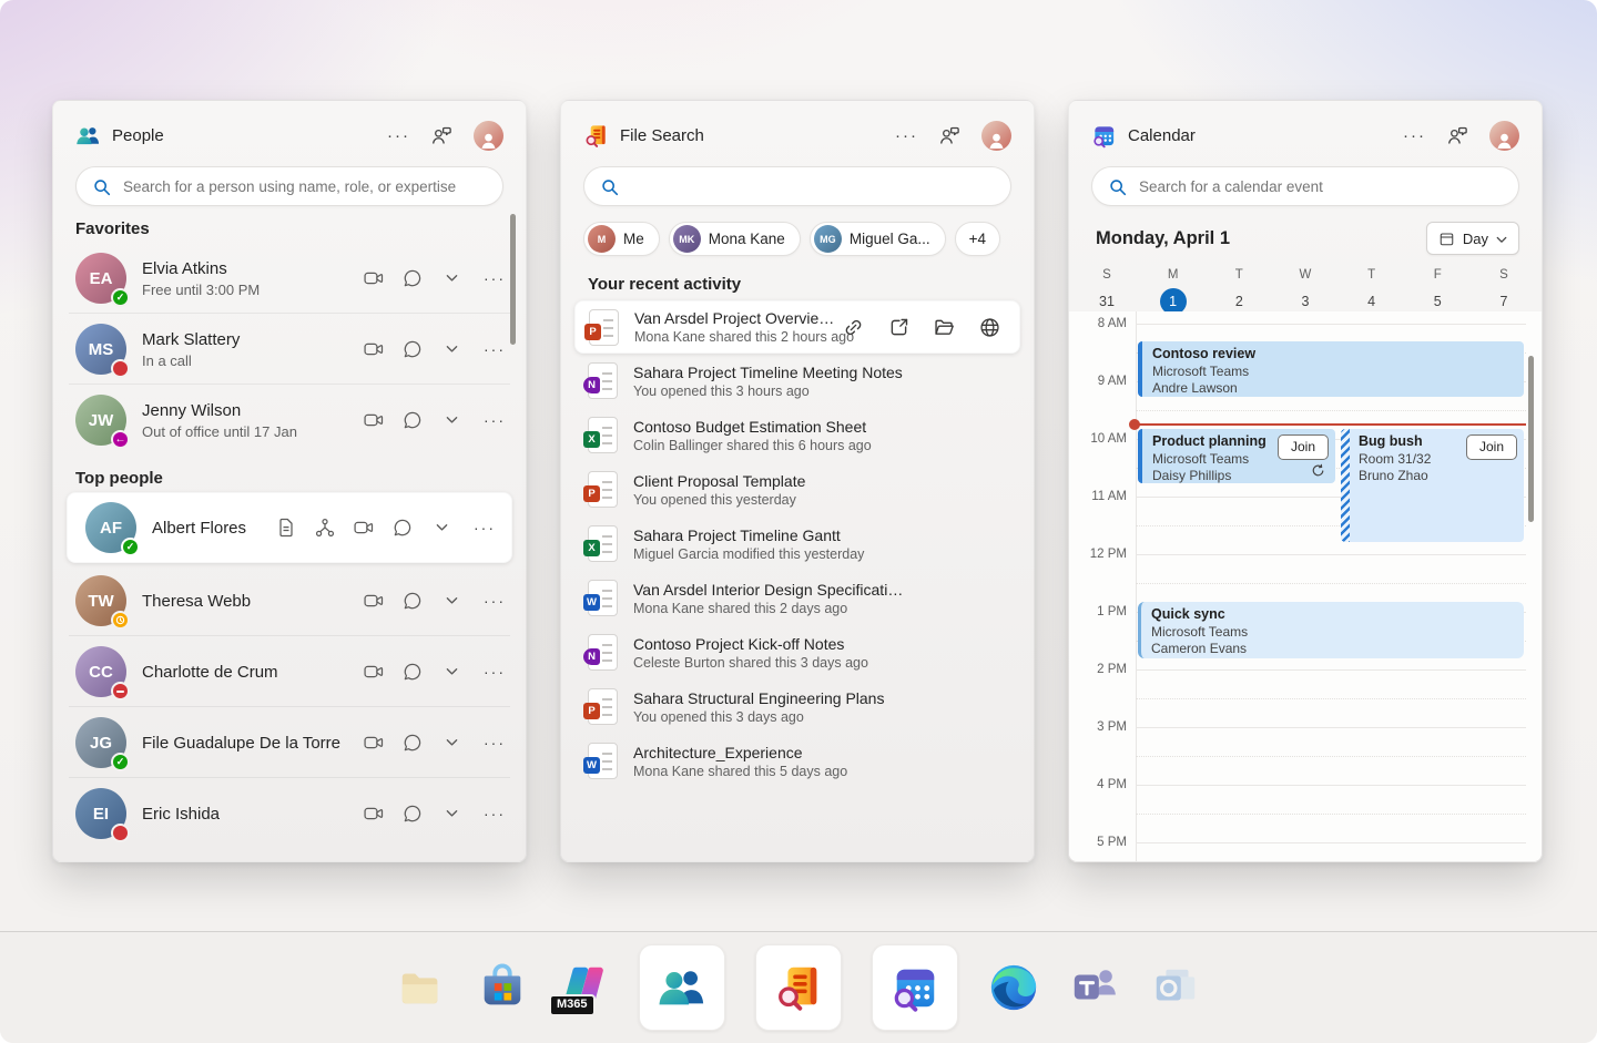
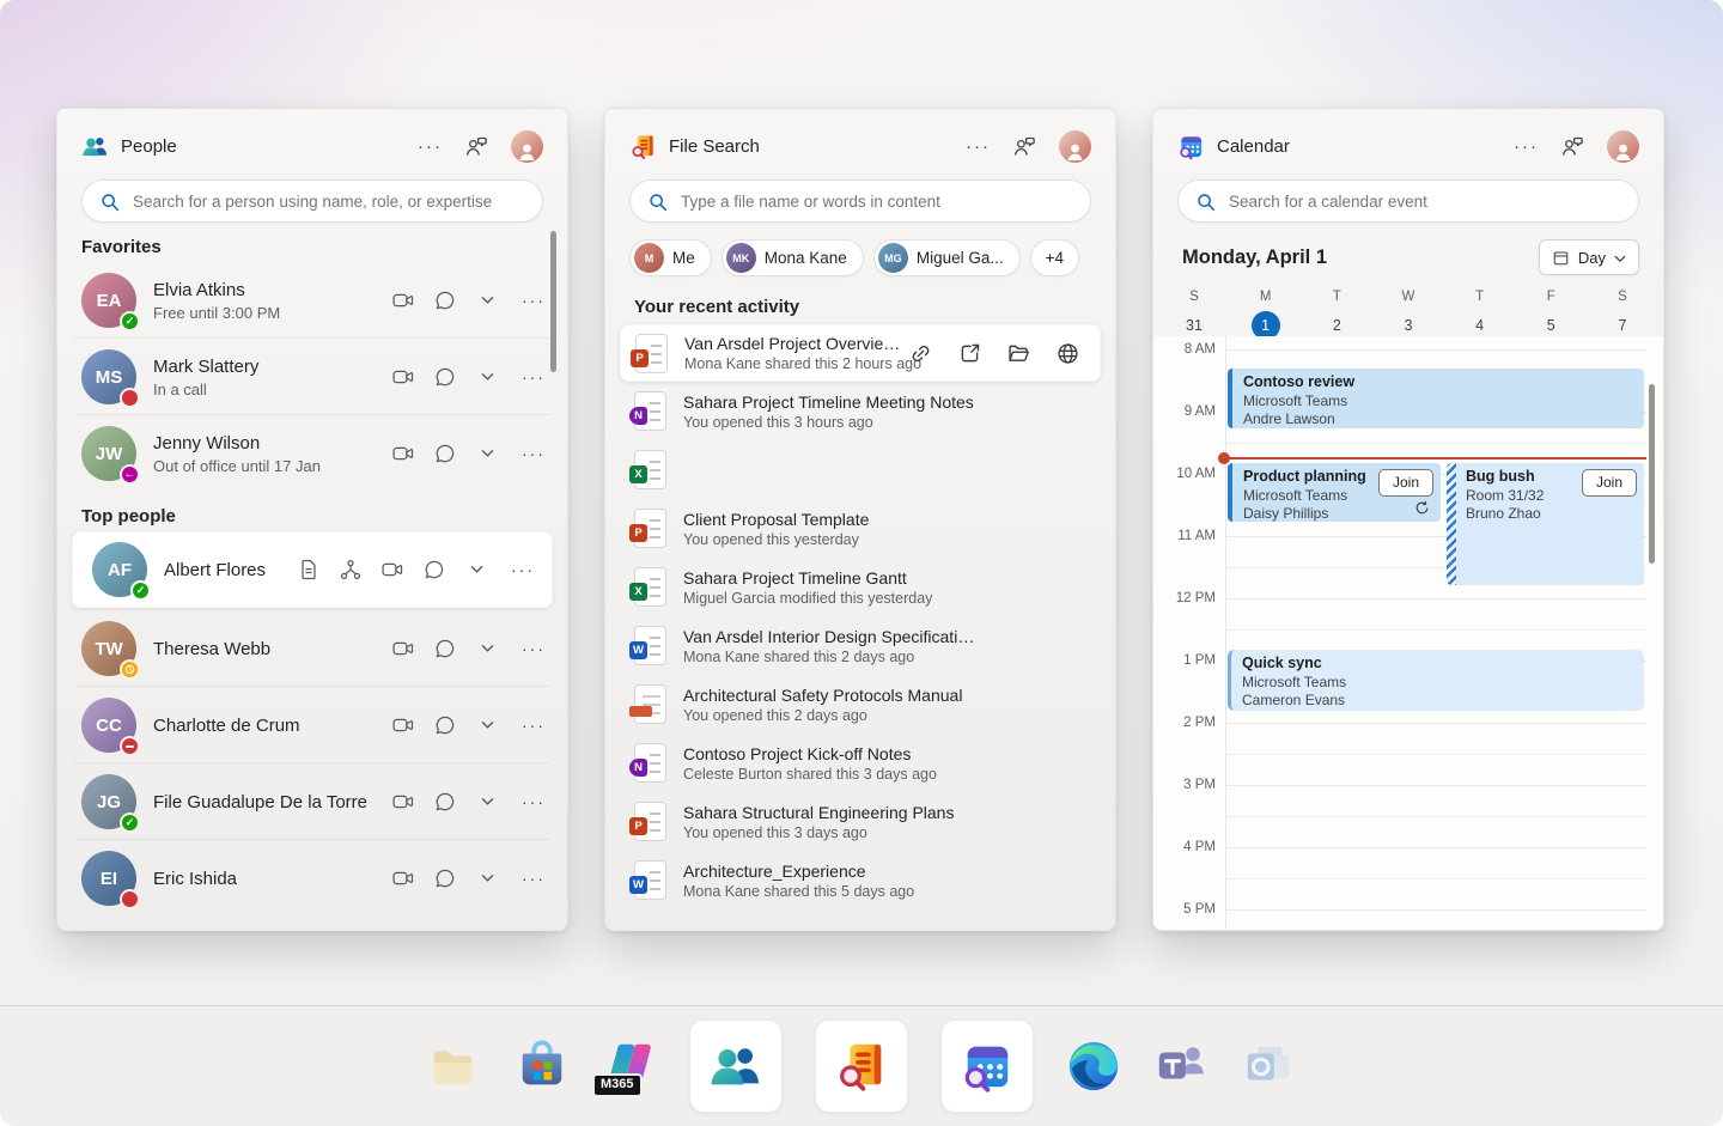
  People
  ···
  Search for a person using name, role, or expertise
  Favorites
  EA
  ✓
  Elvia Atkins
  Free until 3:00 PM
  ···
  MS
  Mark Slattery
  In a call
  ···
  JW
  ←
  Jenny Wilson
  Out of office until 17 Jan
  ···
  Top people
  AF
  ✓
  Albert Flores
  ···
  TW
  Theresa Webb
  ···
  CC
  Charlotte de Crum
  ···
  JG
  ✓
  File Guadalupe De la Torre
  ···
  EI
  Eric Ishida
  ···
  File Search
  ···
+ Type a file name or words in content
  M
  Me
  MK
  Mona Kane
  MG
  Miguel Ga...
  +4
  Your recent activity
  Van Arsdel Project Overview...
  Mona Kane shared this 2 hours a
  Sahara Project Timeline Meeting Notes
  You opened this 3 hours ago
- Contoso Budget Estimation Sheet
- Colin Ballinger shared this 6 hours ago
  Client Proposal Template
  You opened this yesterday
  Sahara Project Timeline Gantt
  Miguel Garcia modified this yesterday
  Van Arsdel Interior Design Specifications
  Mona Kane shared this 2 days ago
+ Architectural Safety Protocols Manual
+ You opened this 2 days ago
  Contoso Project Kick-off Notes
  Celeste Burton shared this 3 days ago
  Sahara Structural Engineering Plans
  You opened this 3 days ago
  Architecture_Experience
  Mona Kane shared this 5 days ago
  Calendar
  ···
  Search for a calendar event
  Monday, April 1
  Day
  S
  31
  M
  1
  T
  2
  W
  3
  T
  4
  F
  5
  S
  7
  8 AM
  9 AM
  10 AM
  11 AM
  12 PM
  1 PM
  2 PM
  3 PM
  4 PM
  5 PM
  Contoso review
  Microsoft Teams
  Andre Lawson
  Product planning
  Microsoft Teams
  Daisy Phillips
  Join
  Bug bush
  Room 31/32
  Bruno Zhao
  Join
  Quick sync
  Microsoft Teams
  Cameron Evans
  M365
